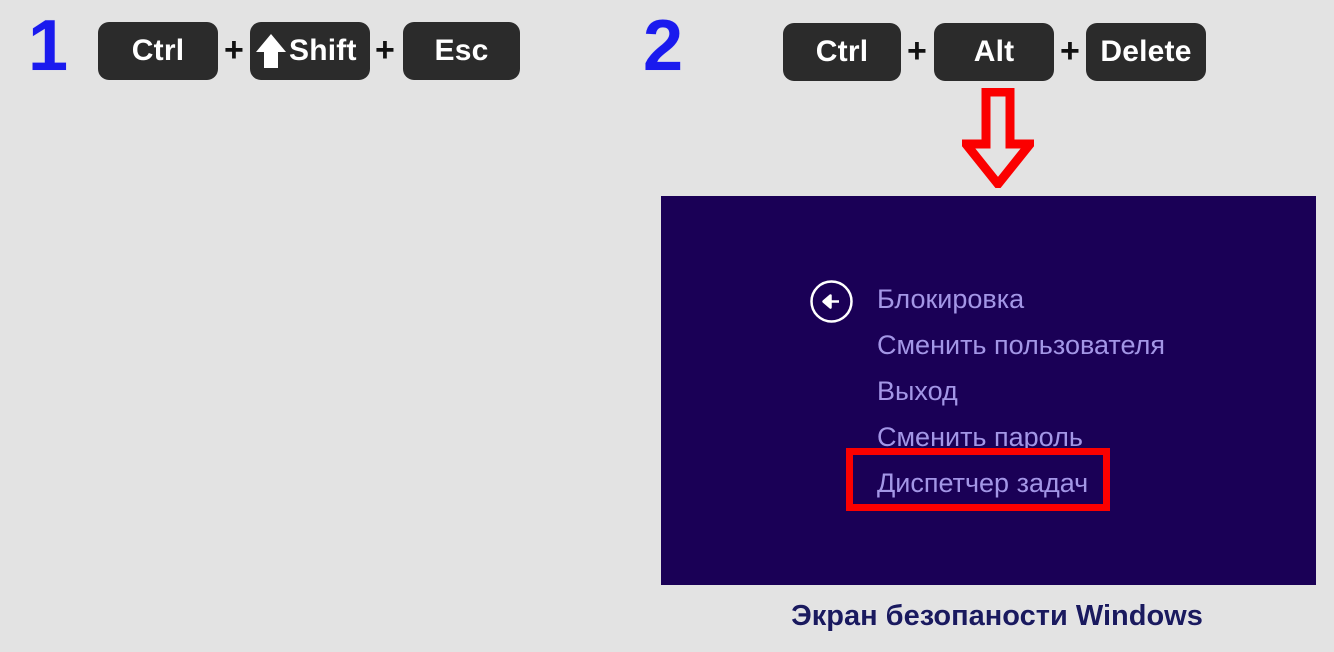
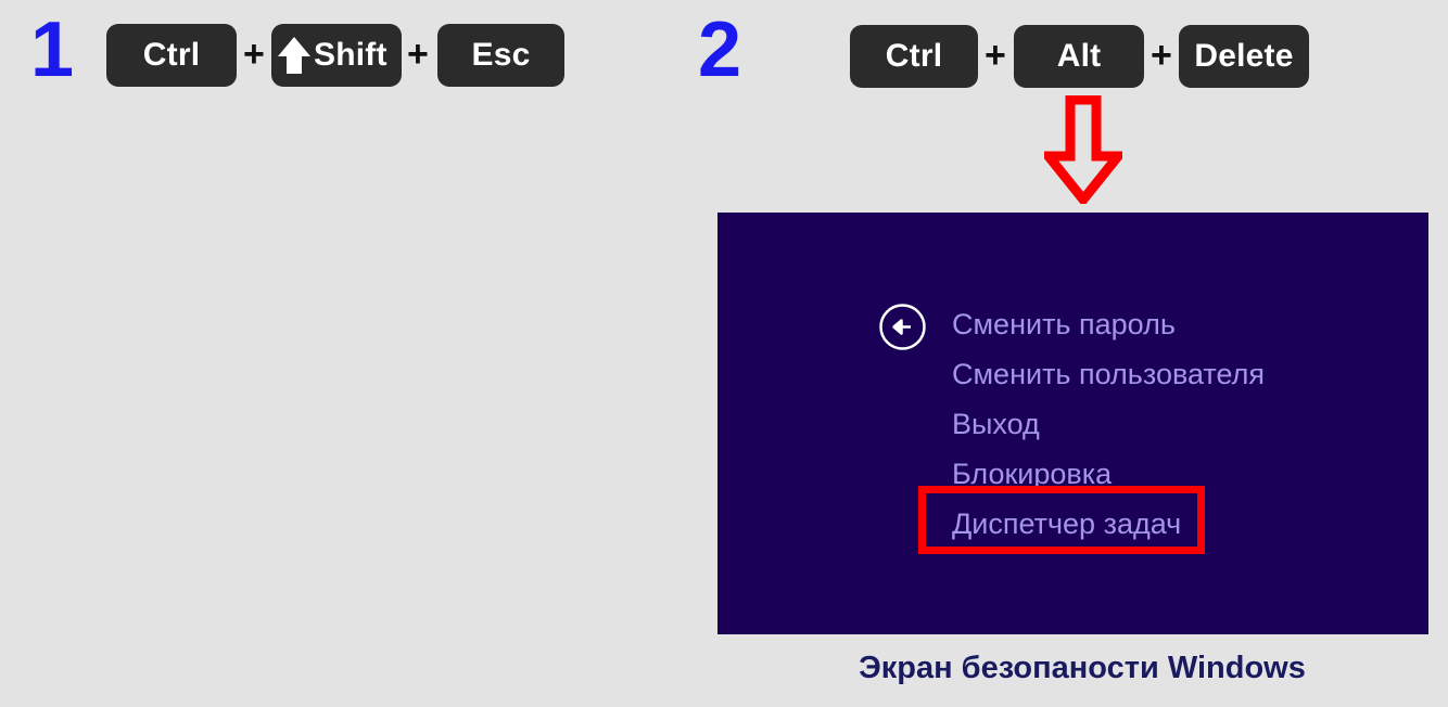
  1
  Ctrl
  +
  Shift
  +
  Esc
  2
  Ctrl
  +
  Alt
  +
  Delete
- Блокировка
+ Сменить пароль
  Сменить пользователя
  Выход
- Сменить пароль
+ Блокировка
  Диспетчер задач
  Экран безопаности Windows
